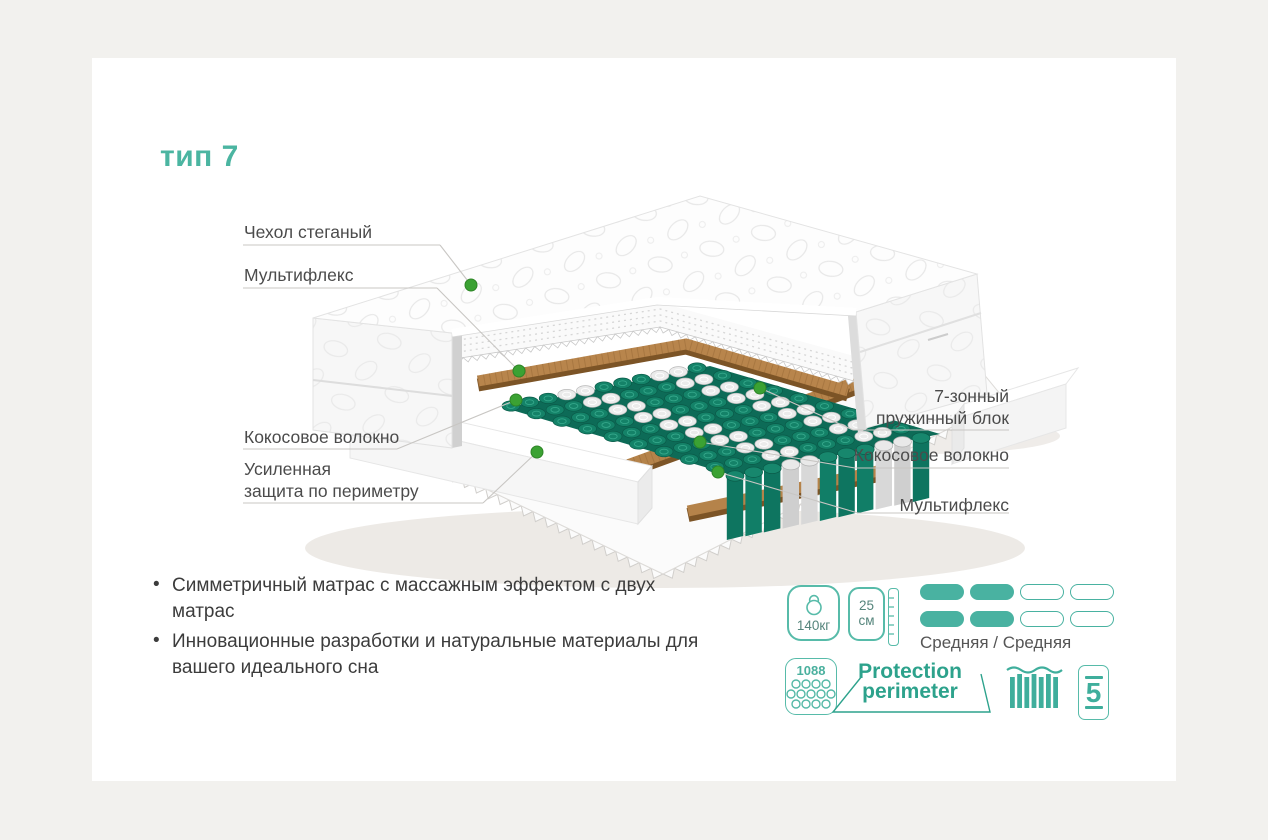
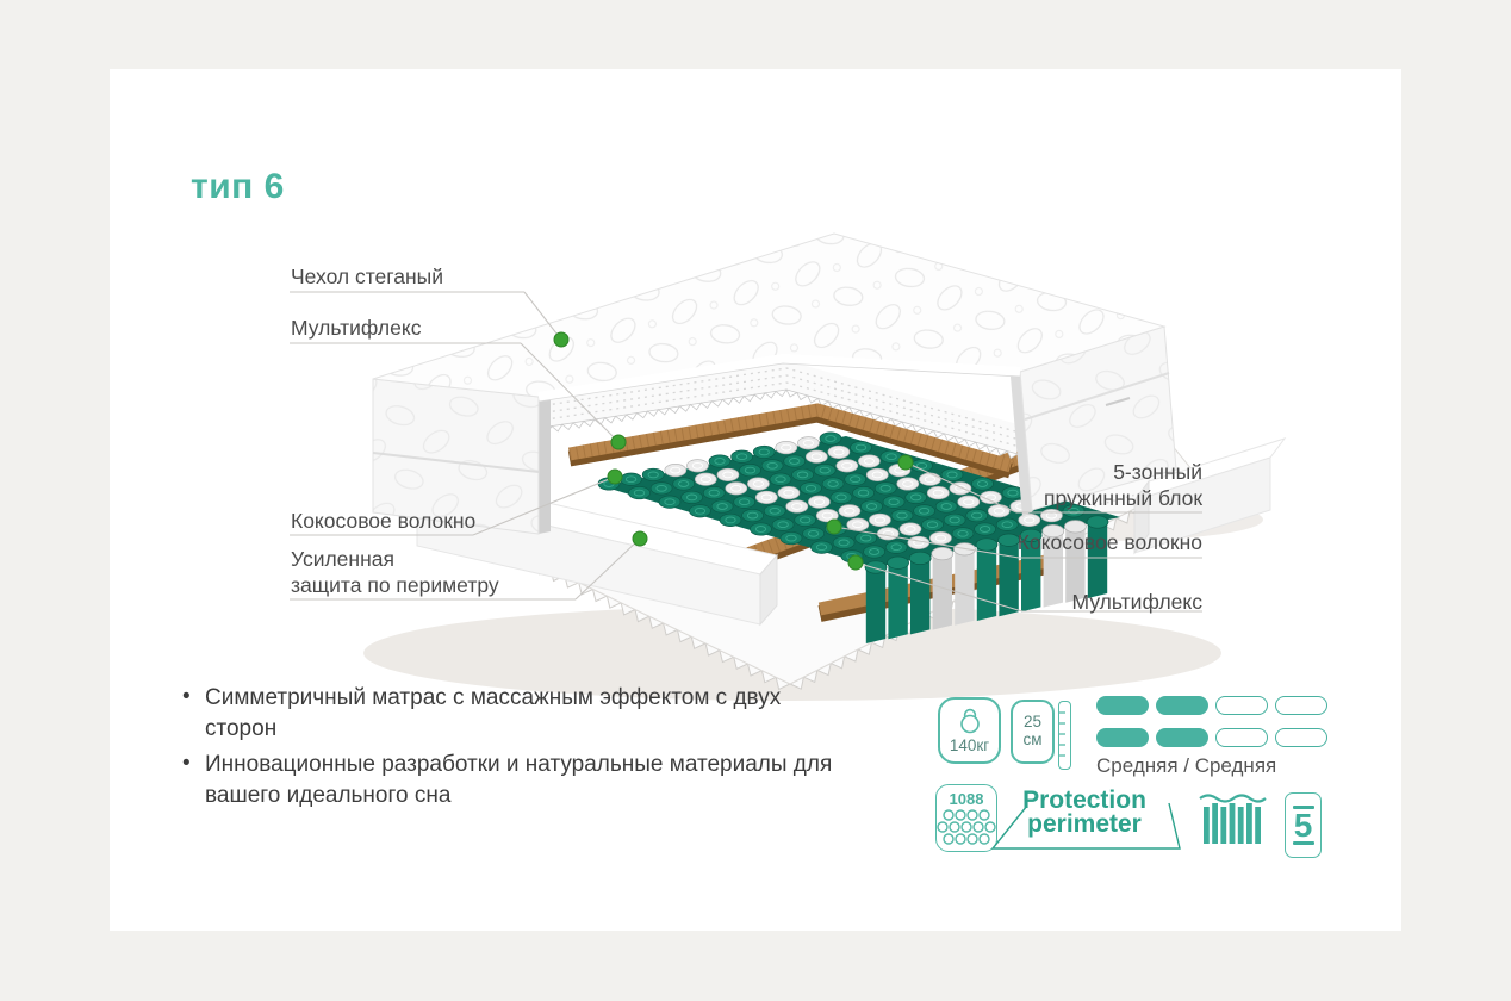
- тип 7
+ тип 6
  Чехол стеганый
  Мультифлекс
  Кокосовое волокно
  Усиленная
  защита по периметру
- 7-зонный
+ 5-зонный
  пружинный блок
  Кокосовое волокно
  Мультифлекс
- Симметричный матрас с массажным эффектом с двух матрас
+ Симметричный матрас с массажным эффектом с двух сторон
  Инновационные разработки и натуральные материалы для вашего идеального сна
  140кг
  25
  см
  Средняя / Средняя
  1088
  Protection
  perimeter
  5
